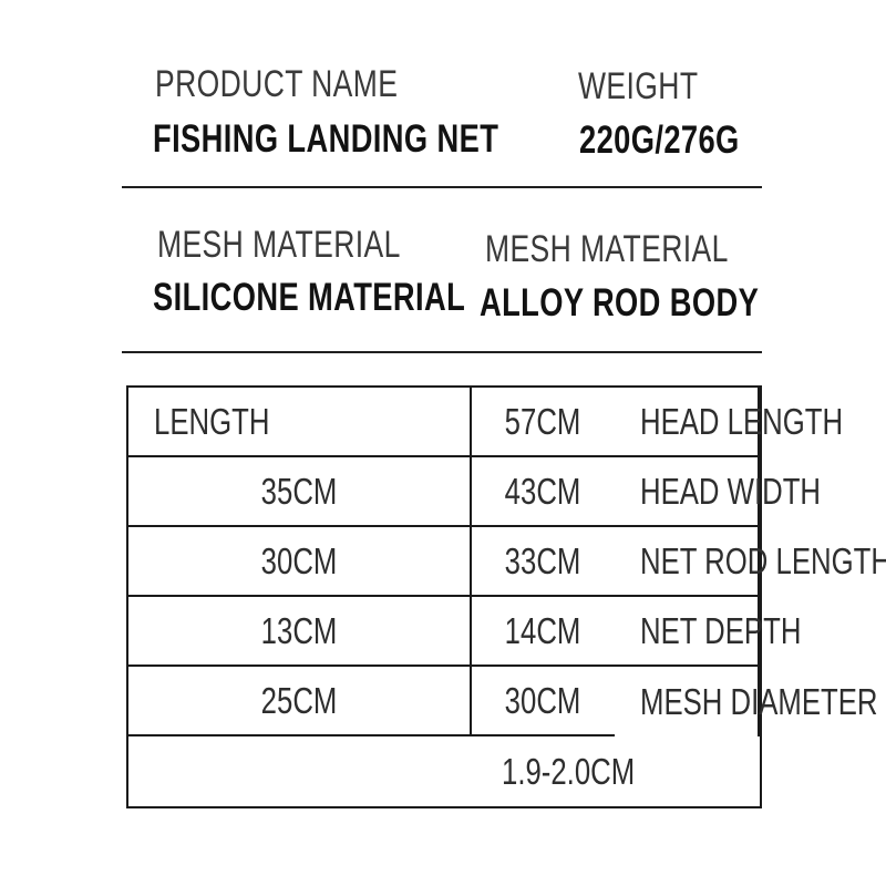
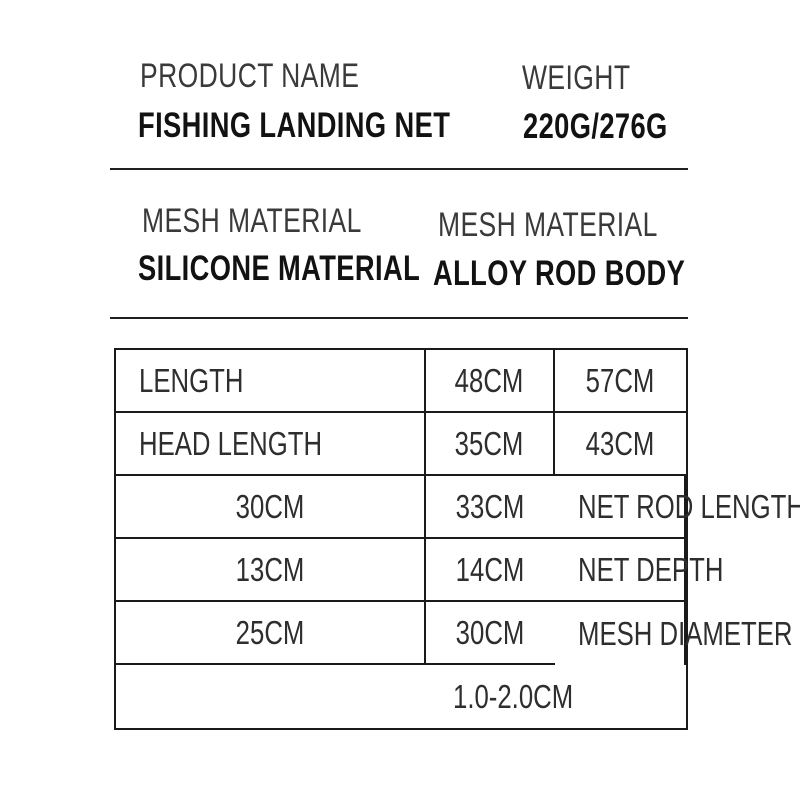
  PRODUCT NAME
  FISHING LANDING NET
  WEIGHT
  220G/276G
  MESH MATERIAL
  SILICONE MATERIAL
  MESH MATERIAL
  ALLOY ROD BODY
  LENGTH
+ 48CM
  57CM
  HEAD LENGTH
  35CM
  43CM
- HEAD WIDTH
  30CM
  33CM
  NET ROD LENGTH
  13CM
  14CM
  NET DEPTH
  25CM
  30CM
  MESH DIAMETER
- 1.9-2.0CM
+ 1.0-2.0CM
